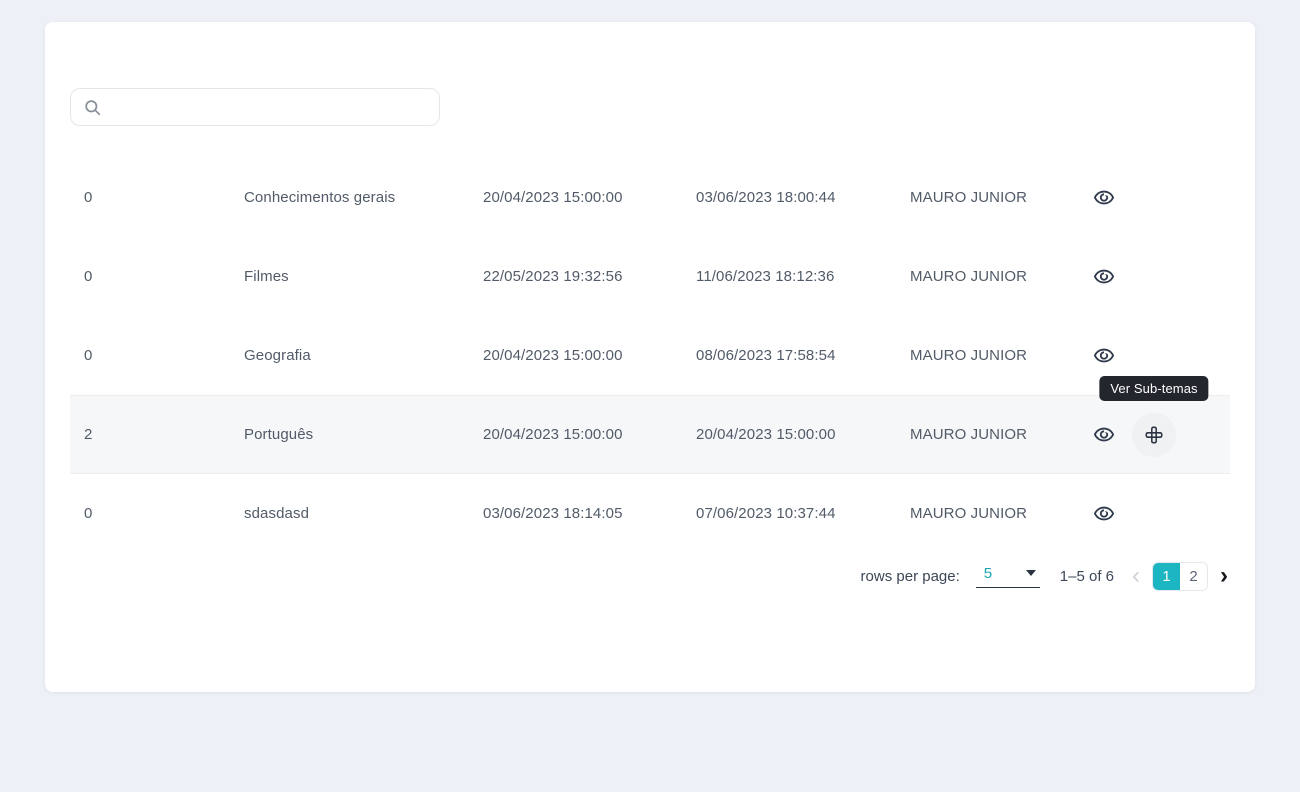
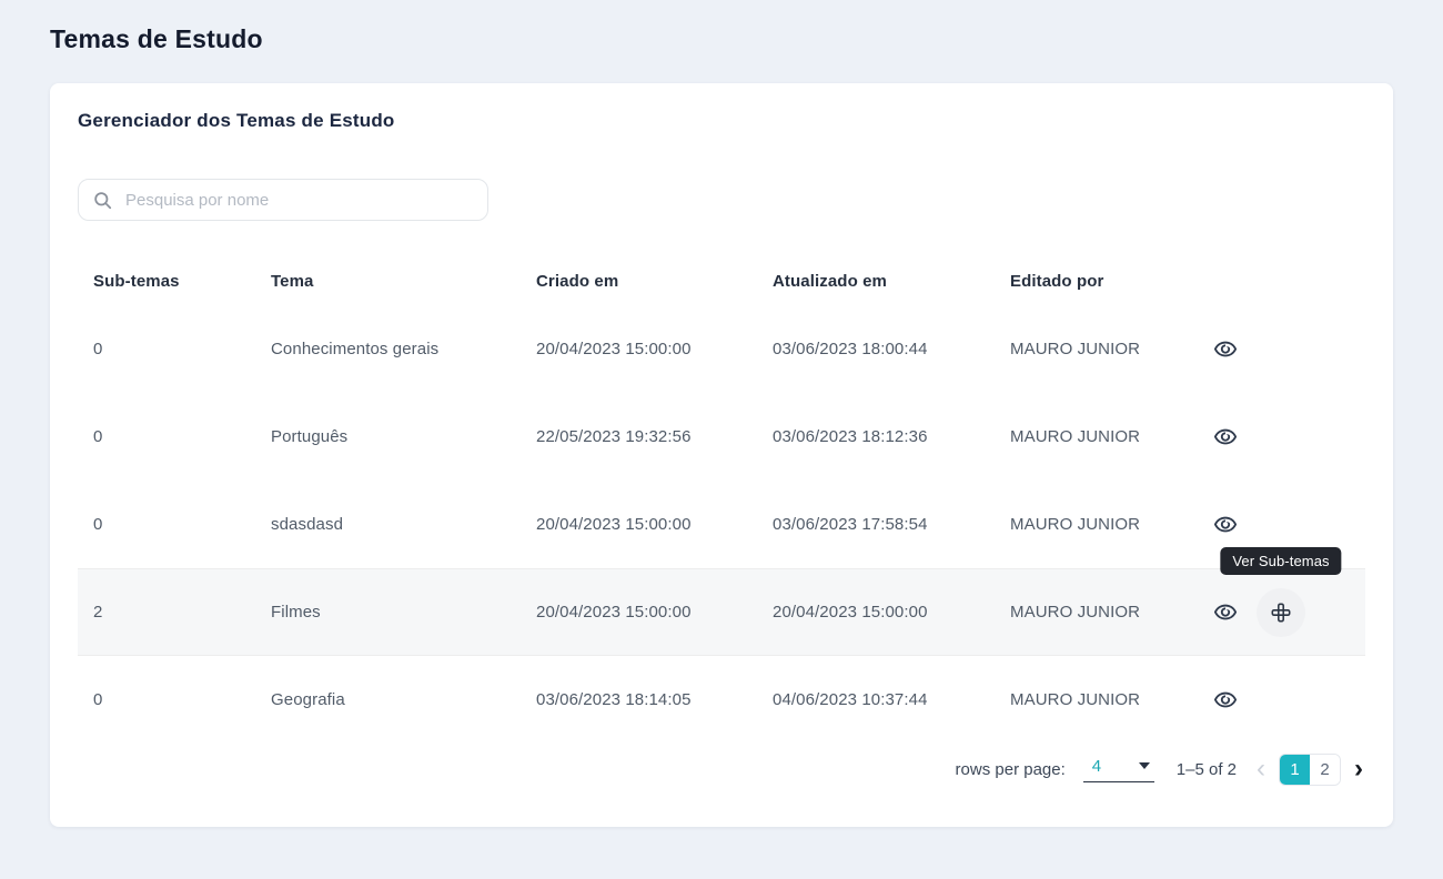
+ Temas de Estudo
+ Gerenciador dos Temas de Estudo
+ Pesquisa por nome
+ Sub-temas
+ Tema
+ Criado em
+ Atualizado em
+ Editado por
  0
  Conhecimentos gerais
  20/04/2023 15:00:00
  03/06/2023 18:00:44
  MAURO JUNIOR
  0
- Filmes
+ Português
  22/05/2023 19:32:56
- 11/06/2023 18:12:36
+ 03/06/2023 18:12:36
  MAURO JUNIOR
  0
- Geografia
+ sdasdasd
  20/04/2023 15:00:00
- 08/06/2023 17:58:54
+ 03/06/2023 17:58:54
  MAURO JUNIOR
  2
- Português
+ Filmes
  20/04/2023 15:00:00
  20/04/2023 15:00:00
  MAURO JUNIOR
  Ver Sub-temas
  0
- sdasdasd
+ Geografia
  03/06/2023 18:14:05
- 07/06/2023 10:37:44
+ 04/06/2023 10:37:44
  MAURO JUNIOR
  rows per page:
- 5
+ 4
- 1–5 of 6
+ 1–5 of 2
  ‹
  1
  2
  ›
